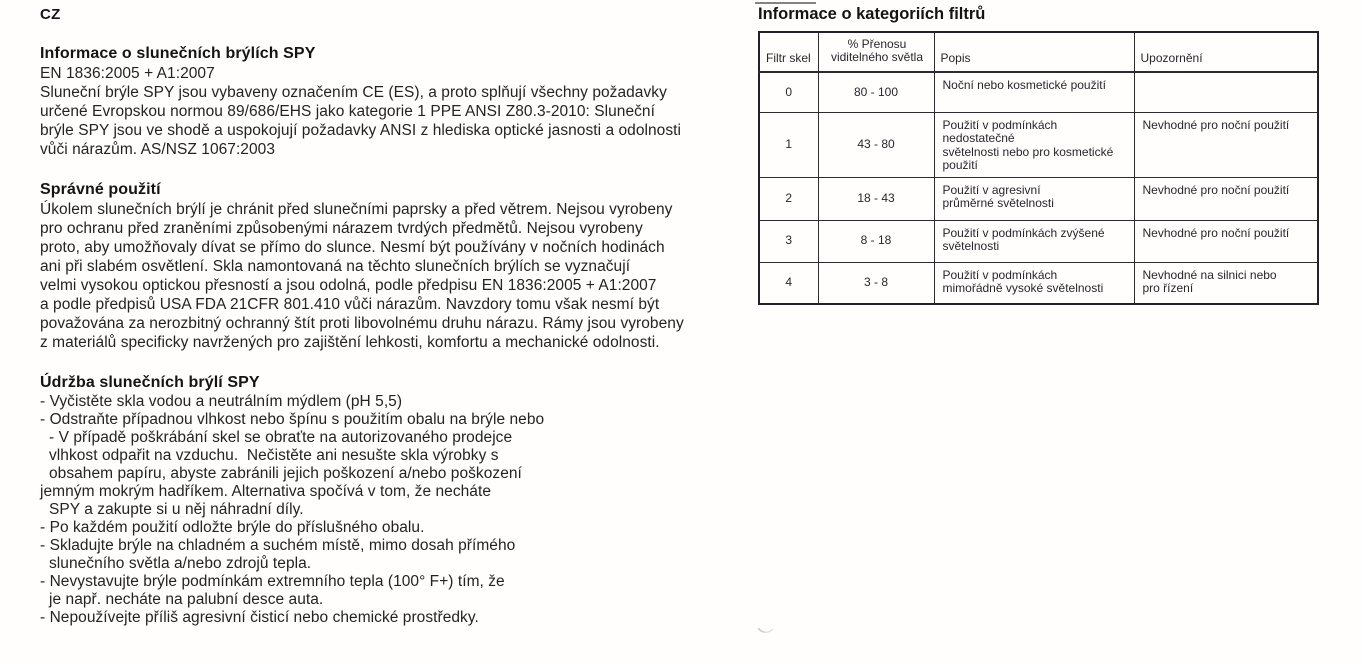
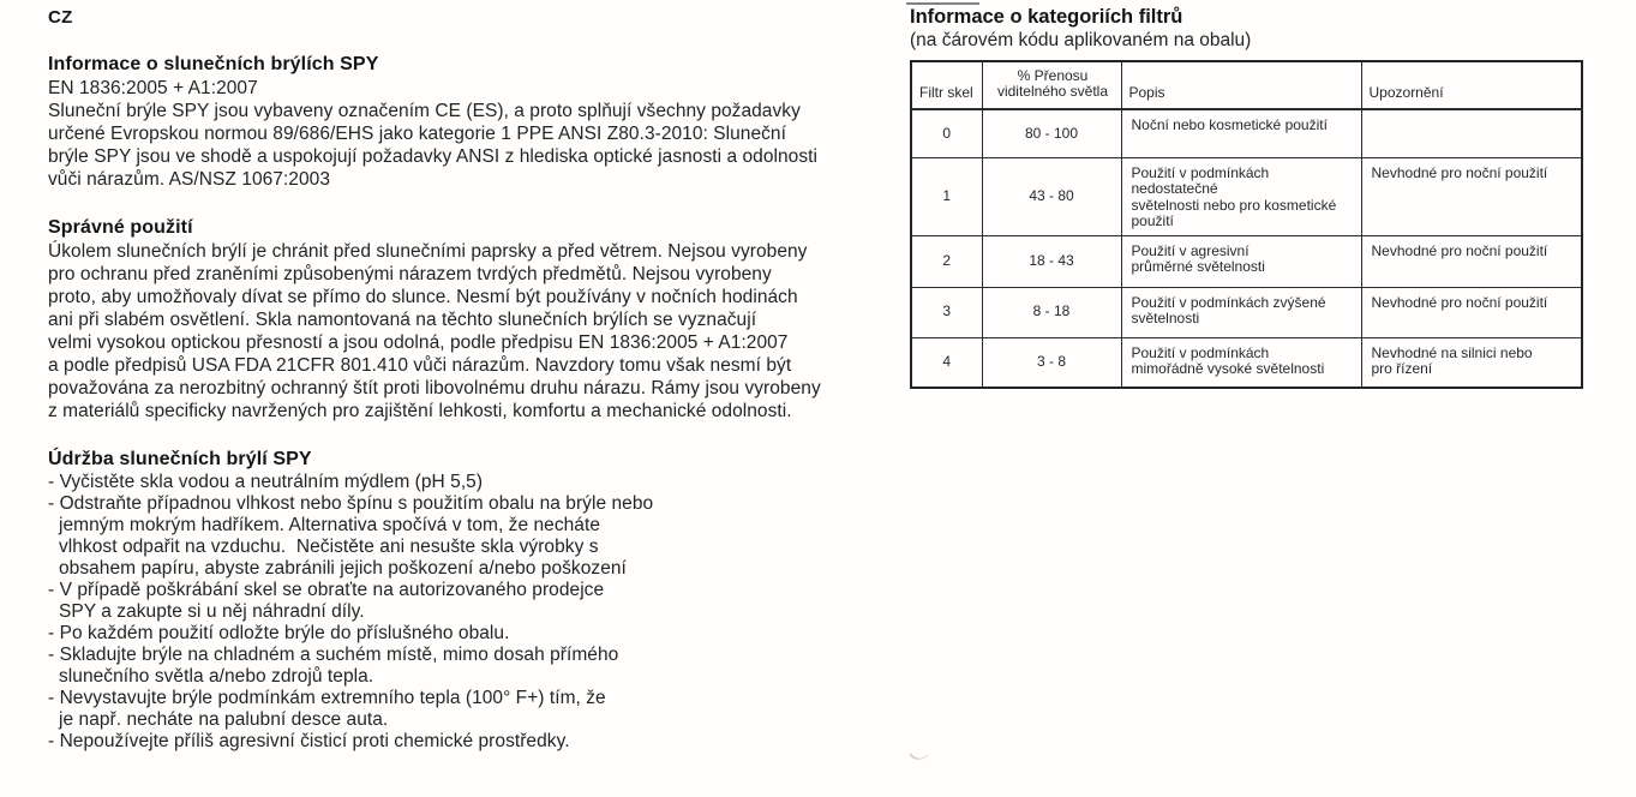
  CZ
  Informace o slunečních brýlích SPY
  EN 1836:2005 + A1:2007
  Sluneční brýle SPY jsou vybaveny označením CE (ES), a proto splňují všechny požadavky
  určené Evropskou normou 89/686/EHS jako kategorie 1 PPE ANSI Z80.3-2010: Sluneční
  brýle SPY jsou ve shodě a uspokojují požadavky ANSI z hlediska optické jasnosti a odolnosti
  vůči nárazům. AS/NSZ 1067:2003
  Správné použití
  Úkolem slunečních brýlí je chránit před slunečními paprsky a před větrem. Nejsou vyrobeny
  pro ochranu před zraněními způsobenými nárazem tvrdých předmětů. Nejsou vyrobeny
  proto, aby umožňovaly dívat se přímo do slunce. Nesmí být používány v nočních hodinách
  ani při slabém osvětlení. Skla namontovaná na těchto slunečních brýlích se vyznačují
  velmi vysokou optickou přesností a jsou odolná, podle předpisu EN 1836:2005 + A1:2007
  a podle předpisů USA FDA 21CFR 801.410 vůči nárazům. Navzdory tomu však nesmí být
  považována za nerozbitný ochranný štít proti libovolnému druhu nárazu. Rámy jsou vyrobeny
  z materiálů specificky navržených pro zajištění lehkosti, komfortu a mechanické odolnosti.
  Údržba slunečních brýlí SPY
  - Vyčistěte skla vodou a neutrálním mýdlem (pH 5,5)
  - Odstraňte případnou vlhkost nebo špínu s použitím obalu na brýle nebo
- - V případě poškrábání skel se obraťte na autorizovaného prodejce
+ jemným mokrým hadříkem. Alternativa spočívá v tom, že necháte
  vlhkost odpařit na vzduchu. Nečistěte ani nesušte skla výrobky s
  obsahem papíru, abyste zabránili jejich poškození a/nebo poškození
- jemným mokrým hadříkem. Alternativa spočívá v tom, že necháte
+ - V případě poškrábání skel se obraťte na autorizovaného prodejce
  SPY a zakupte si u něj náhradní díly.
  - Po každém použití odložte brýle do příslušného obalu.
  - Skladujte brýle na chladném a suchém místě, mimo dosah přímého
  slunečního světla a/nebo zdrojů tepla.
  - Nevystavujte brýle podmínkám extremního tepla (100° F+) tím, že
  je např. necháte na palubní desce auta.
- - Nepoužívejte příliš agresivní čisticí nebo chemické prostředky.
+ - Nepoužívejte příliš agresivní čisticí proti chemické prostředky.
  Informace o kategoriích filtrů
+ (na čárovém kódu aplikovaném na obalu)
  Filtr skel	% Přenosu viditelného světla	Popis	Upozornění
  0	80 - 100	Noční nebo kosmetické použití
  1	43 - 80	Použití v podmínkách nedostatečné světelnosti nebo pro kosmetické použití	Nevhodné pro noční použití
  2	18 - 43	Použití v agresivní průměrné světelnosti	Nevhodné pro noční použití
  3	8 - 18	Použití v podmínkách zvýšené světelnosti	Nevhodné pro noční použití
  4	3 - 8	Použití v podmínkách mimořádně vysoké světelnosti	Nevhodné na silnici nebo pro řízení
